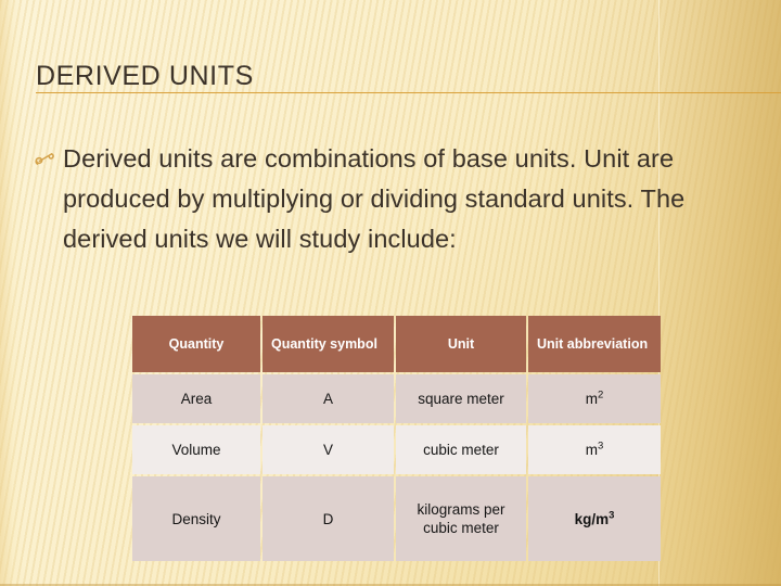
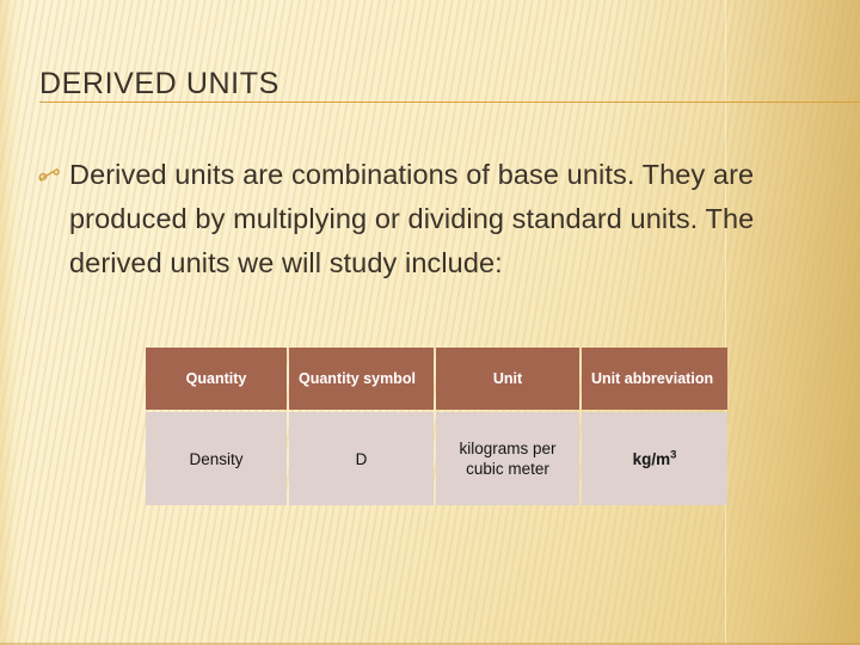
  DERIVED UNITS
- Derived units are combinations of base units. Unit are produced by multiplying or dividing standard units. The derived units we will study include:
+ Derived units are combinations of base units. They are produced by multiplying or dividing standard units. The derived units we will study include:
  Quantity	Quantity symbol	Unit	Unit abbreviation
- Area	A	square meter	m2
- Volume	V	cubic meter	m3
  Density	D	kilograms per cubic meter	kg/m3
